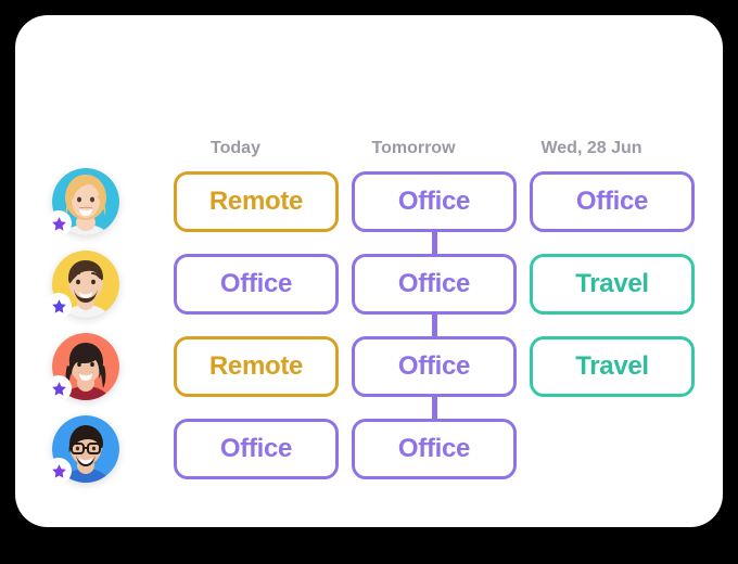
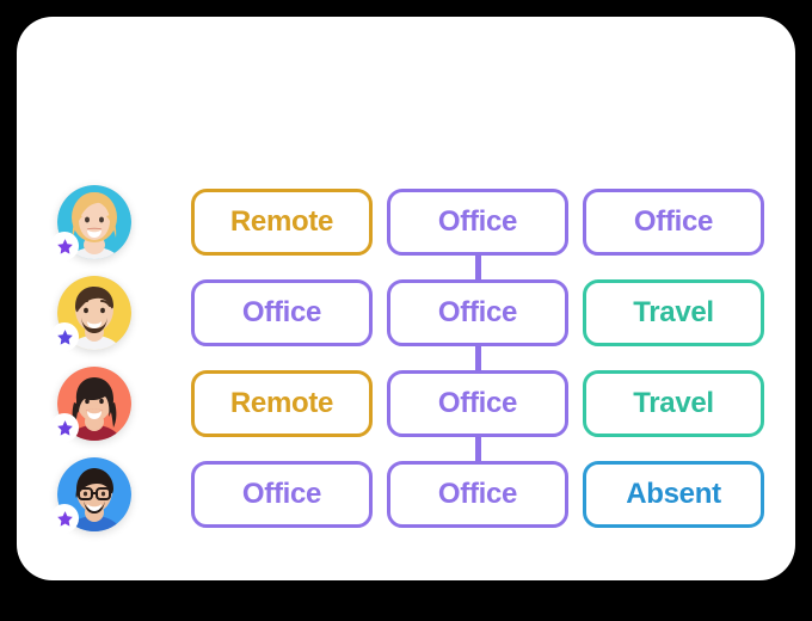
- Today
- Tomorrow
- Wed, 28 Jun
  Remote
  Office
  Office
  Office
  Office
  Travel
  Remote
  Office
  Travel
  Office
  Office
+ Absent
